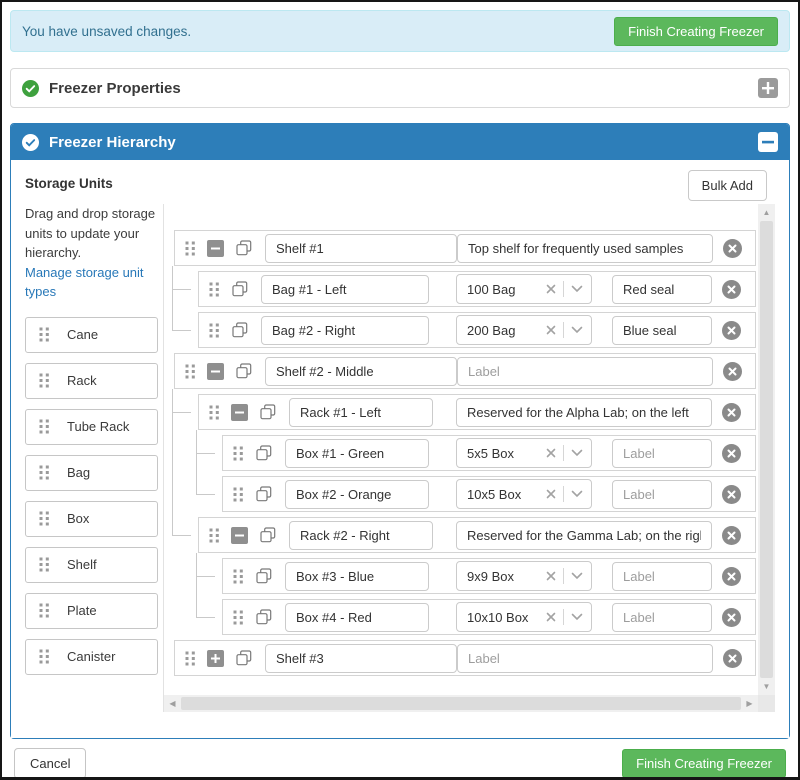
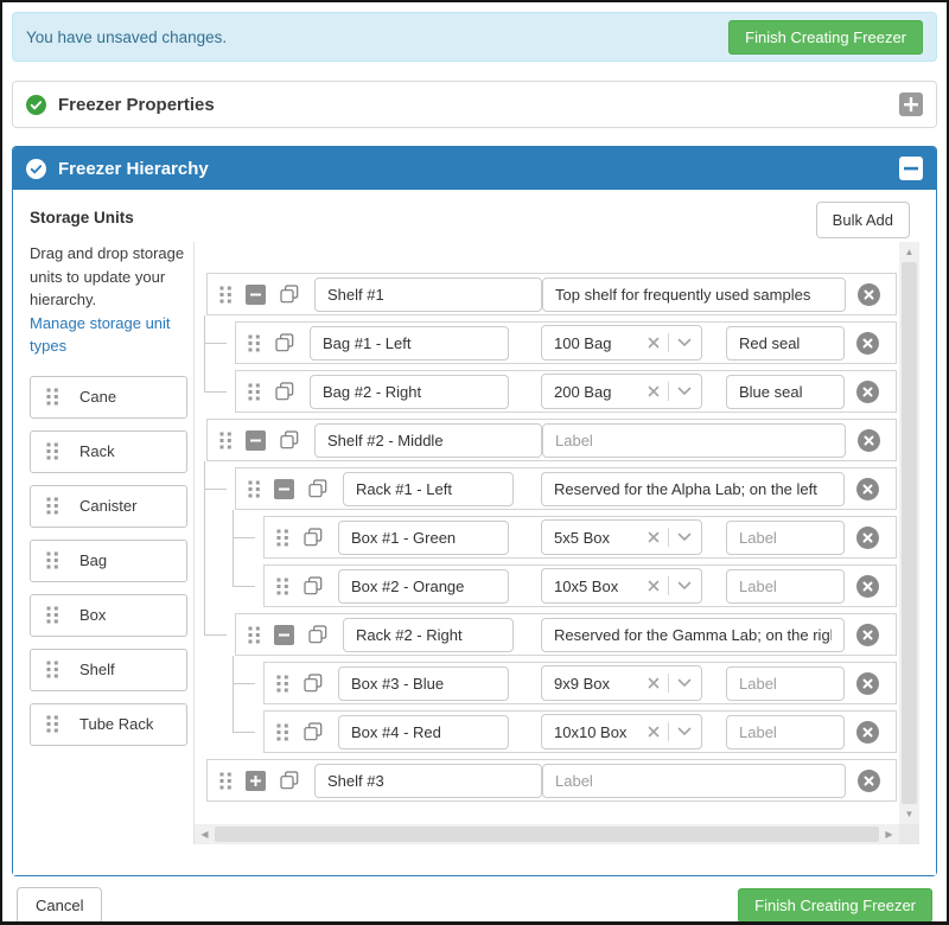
  You have unsaved changes.
  Finish Creating Freezer
  Freezer Properties
  Freezer Hierarchy
  Storage Units
  Drag and drop storage units to update your hierarchy.
  Manage storage unit types
  Cane
  Rack
- Tube Rack
+ Canister
  Bag
  Box
  Shelf
- Plate
- Canister
+ Tube Rack
  Bulk Add
  Shelf #1
  Top shelf for frequently used samples
  Bag #1 - Left
  100 Bag
  Red seal
  Bag #2 - Right
  200 Bag
  Blue seal
  Shelf #2 - Middle
  Label
  Rack #1 - Left
  Reserved for the Alpha Lab; on the left
  Box #1 - Green
  5x5 Box
  Label
  Box #2 - Orange
  10x5 Box
  Label
  Rack #2 - Right
  Reserved for the Gamma Lab; on the rig
  Box #3 - Blue
  9x9 Box
  Label
  Box #4 - Red
  10x10 Box
  Label
  Shelf #3
  Label
  ▲
  ▼
  ◀
  ▶
  Cancel
  Finish Creating Freezer
